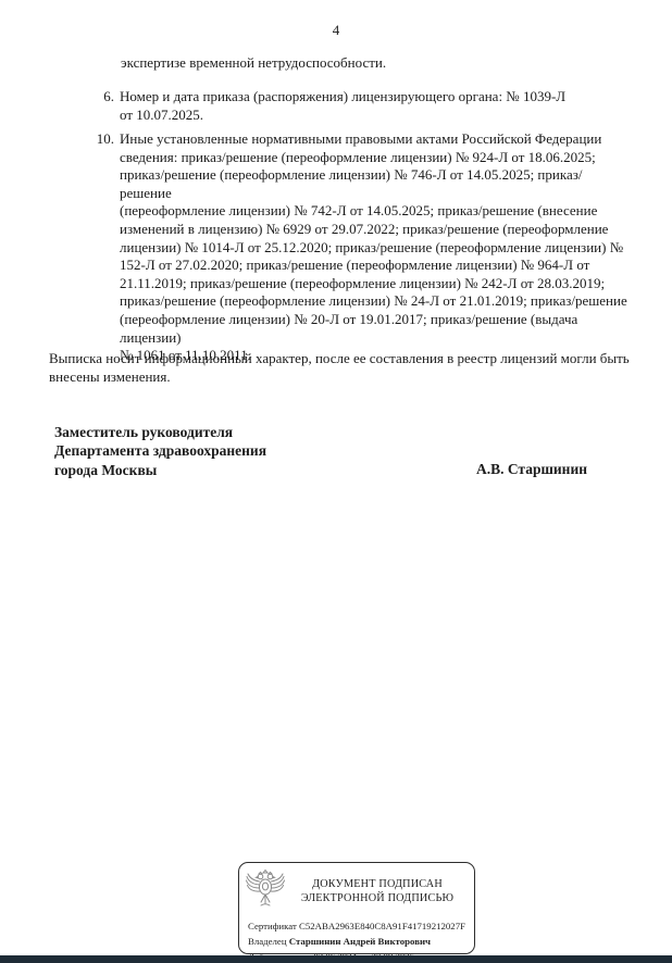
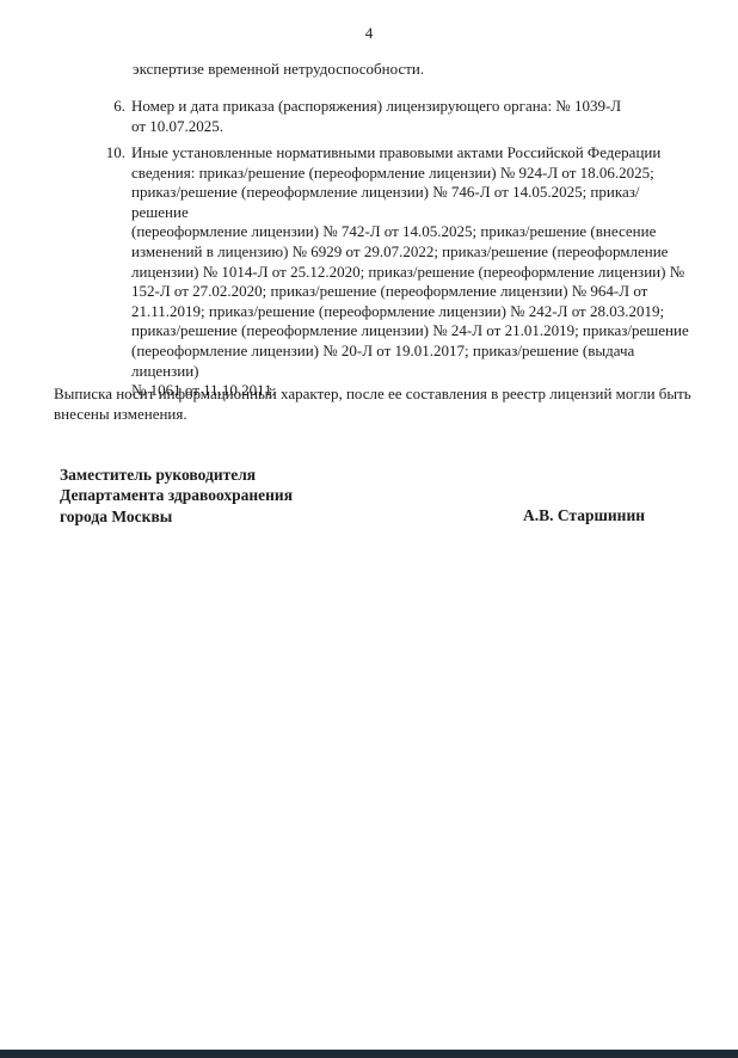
  4
  экспертизе временной нетрудоспособности.
  6.
  Номер и дата приказа (распоряжения) лицензирующего органа: № 1039-Л
  от 10.07.2025.
  10.
  Иные установленные нормативными правовыми актами Российской Федерации
  сведения: приказ/решение (переоформление лицензии) № 924-Л от 18.06.2025;
  приказ/решение (переоформление лицензии) № 746-Л от 14.05.2025; приказ/решение
  (переоформление лицензии) № 742-Л от 14.05.2025; приказ/решение (внесение
  изменений в лицензию) № 6929 от 29.07.2022; приказ/решение (переоформление
  лицензии) № 1014-Л от 25.12.2020; приказ/решение (переоформление лицензии) №
  152-Л от 27.02.2020; приказ/решение (переоформление лицензии) № 964-Л от
  21.11.2019; приказ/решение (переоформление лицензии) № 242-Л от 28.03.2019;
  приказ/решение (переоформление лицензии) № 24-Л от 21.01.2019; приказ/решение
  (переоформление лицензии) № 20-Л от 19.01.2017; приказ/решение (выдача лицензии)
  № 1061 от 11.10.2011.
  Выписка носит информационный характер, после ее составления в реестр лицензий могли быть
  внесены изменения.
  Заместитель руководителя
  Департамента здравоохранения
  города Москвы
  А.В. Старшинин
- ДОКУМЕНТ ПОДПИСАН
- ЭЛЕКТРОННОЙ ПОДПИСЬЮ
- Сертификат C52ABA2963E840C8A91F41719212027F
- Владелец Старшинин Андрей Викторович
